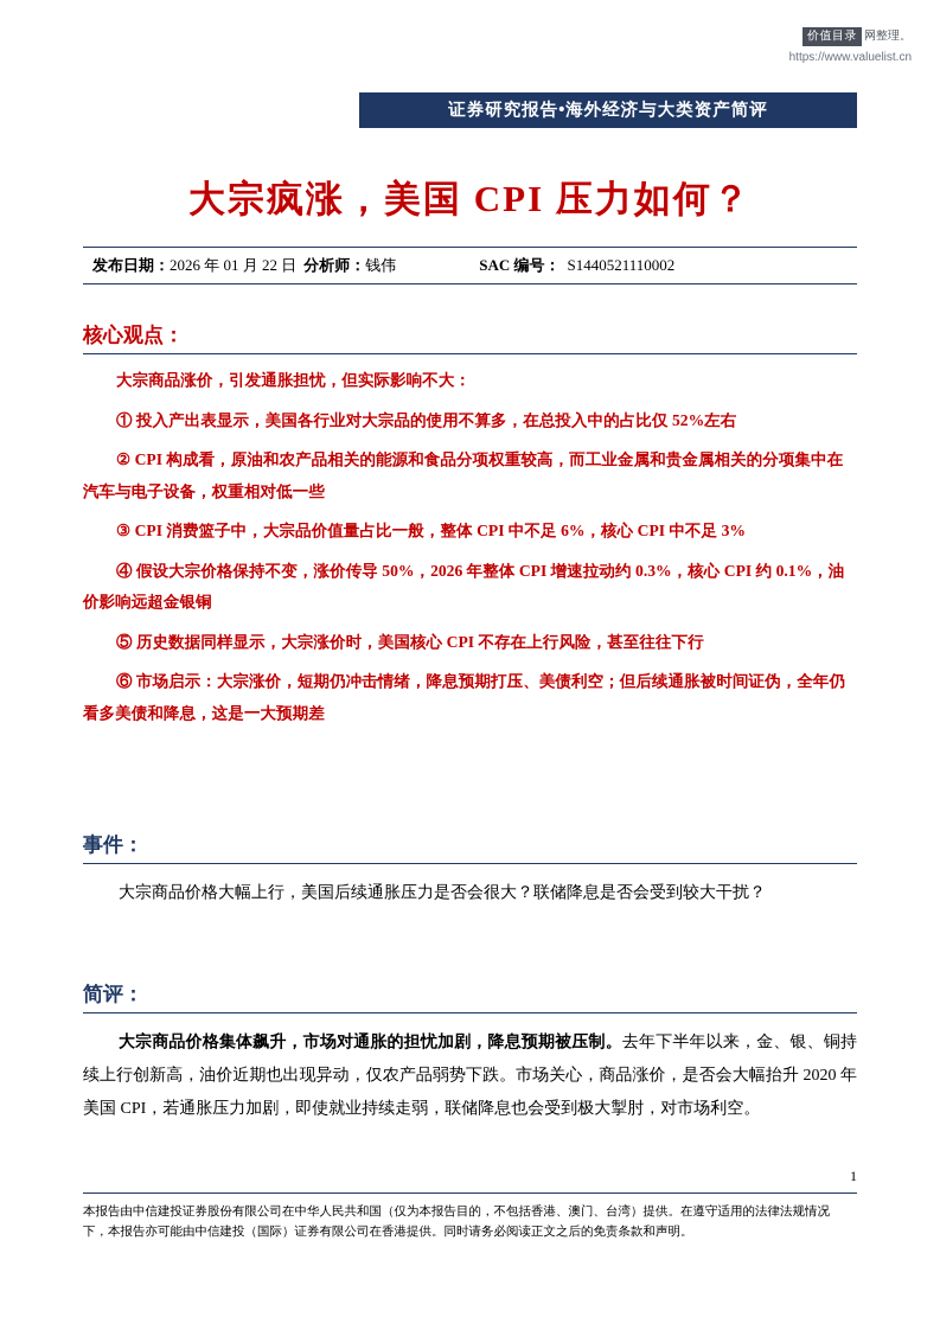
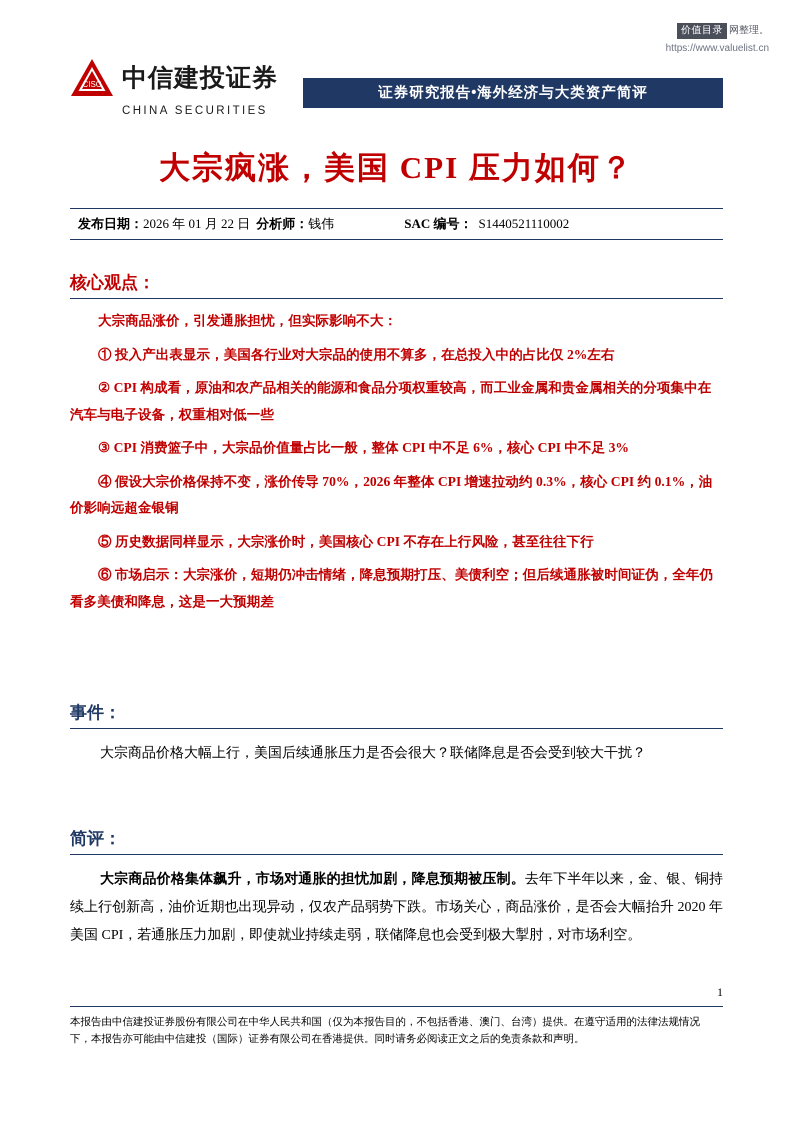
  价值目录 网整理。
  https://www.valuelist.cn
+ CISC
+ 中信建投证券
+ CHINA SECURITIES
  证券研究报告•海外经济与大类资产简评
  大宗疯涨，美国 CPI 压力如何？
  发布日期：2026 年 01 月 22 日
  分析师：钱伟
  SAC 编号： S1440521110002
  核心观点：
  大宗商品涨价，引发通胀担忧，但实际影响不大：
- ① 投入产出表显示，美国各行业对大宗品的使用不算多，在总投入中的占比仅 52%左右
+ ① 投入产出表显示，美国各行业对大宗品的使用不算多，在总投入中的占比仅 2%左右
  ② CPI 构成看，原油和农产品相关的能源和食品分项权重较高，而工业金属和贵金属相关的分项集中在汽车与电子设备，权重相对低一些
  ③ CPI 消费篮子中，大宗品价值量占比一般，整体 CPI 中不足 6%，核心 CPI 中不足 3%
- ④ 假设大宗价格保持不变，涨价传导 50%，2026 年整体 CPI 增速拉动约 0.3%，核心 CPI 约 0.1%，油价影响远超金银铜
+ ④ 假设大宗价格保持不变，涨价传导 70%，2026 年整体 CPI 增速拉动约 0.3%，核心 CPI 约 0.1%，油价影响远超金银铜
  ⑤ 历史数据同样显示，大宗涨价时，美国核心 CPI 不存在上行风险，甚至往往下行
  ⑥ 市场启示：大宗涨价，短期仍冲击情绪，降息预期打压、美债利空；但后续通胀被时间证伪，全年仍看多美债和降息，这是一大预期差
  事件：
  大宗商品价格大幅上行，美国后续通胀压力是否会很大？联储降息是否会受到较大干扰？
  简评：
  大宗商品价格集体飙升，市场对通胀的担忧加剧，降息预期被压制。去年下半年以来，金、银、铜持续上行创新高，油价近期也出现异动，仅农产品弱势下跌。市场关心，商品涨价，是否会大幅抬升 2020 年美国 CPI，若通胀压力加剧，即使就业持续走弱，联储降息也会受到极大掣肘，对市场利空。
  1
  本报告由中信建投证券股份有限公司在中华人民共和国（仅为本报告目的，不包括香港、澳门、台湾）提供。在遵守适用的法律法规情况
  下，本报告亦可能由中信建投（国际）证券有限公司在香港提供。同时请务必阅读正文之后的免责条款和声明。
